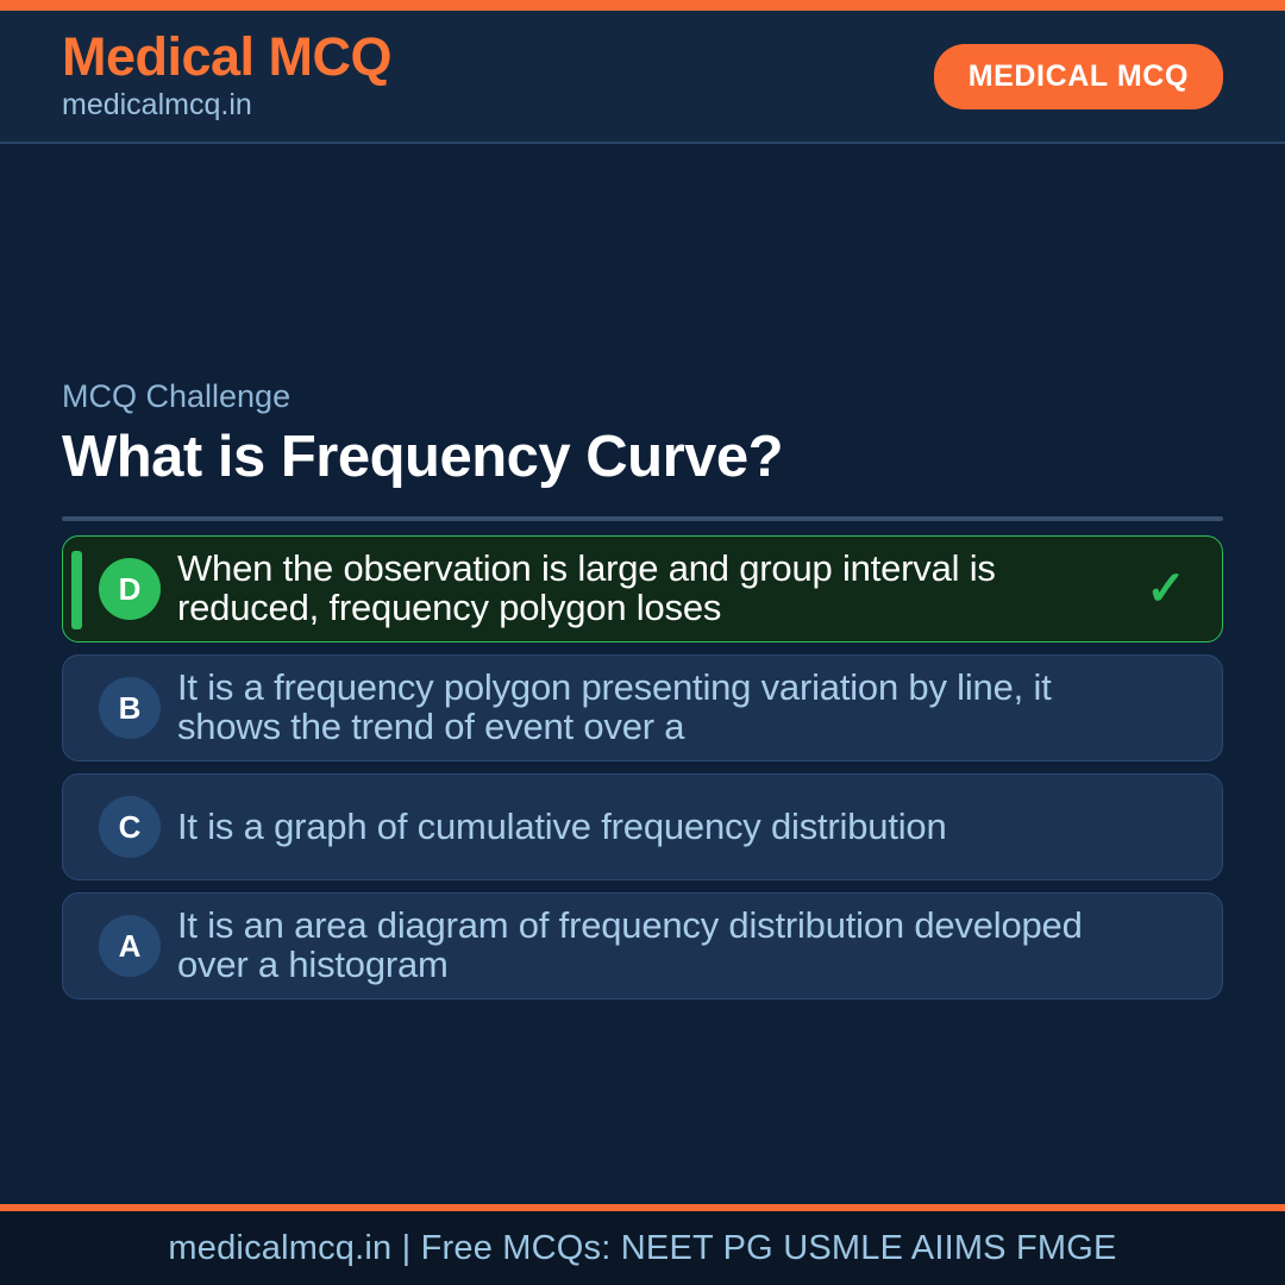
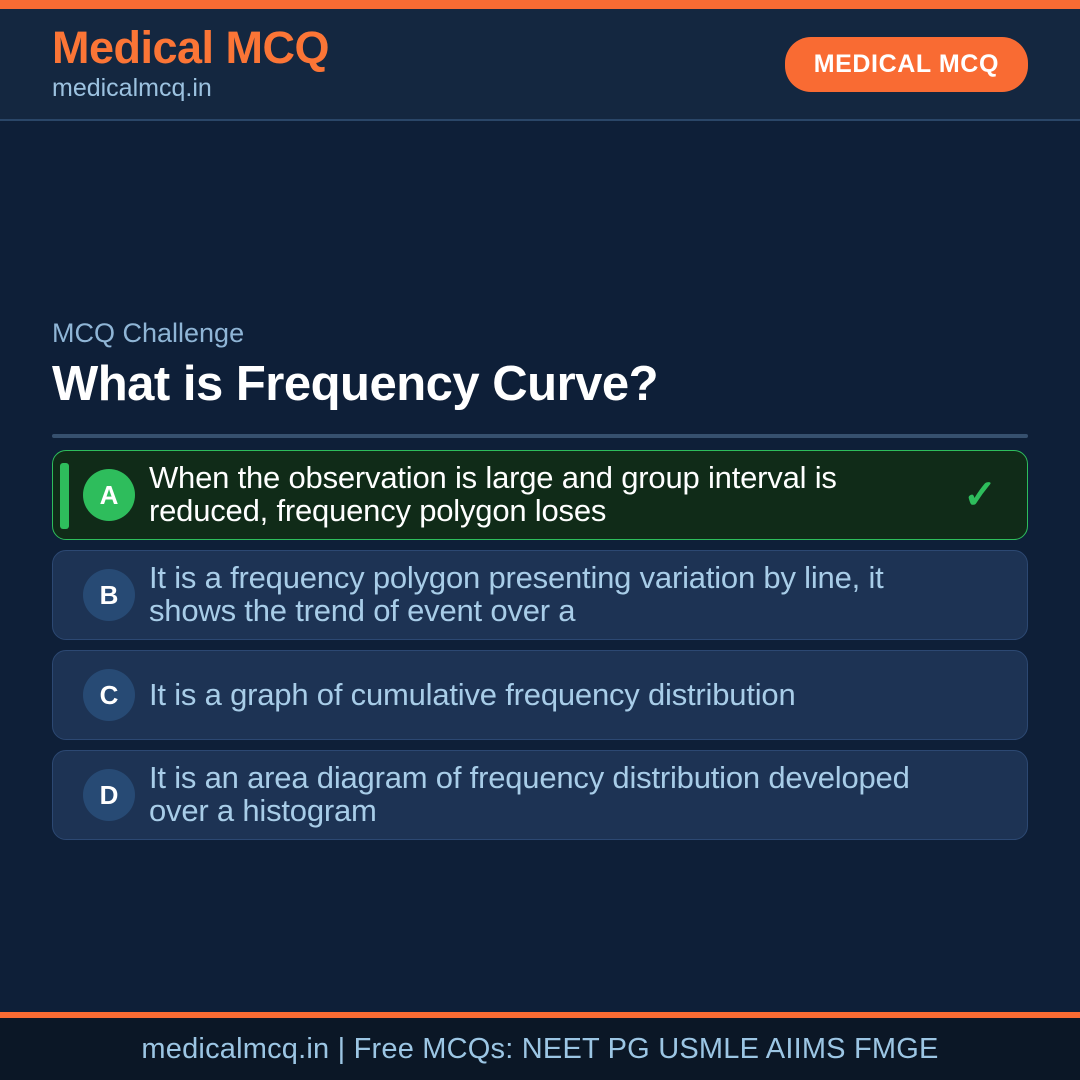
  Medical MCQ
  medicalmcq.in
  MEDICAL MCQ
  MCQ Challenge
  What is Frequency Curve?
- D
+ A
  When the observation is large and group interval is reduced, frequency polygon loses
  ✓
  B
  It is a frequency polygon presenting variation by line, it shows the trend of event over a
  C
  It is a graph of cumulative frequency distribution
- A
+ D
  It is an area diagram of frequency distribution developed over a histogram
  medicalmcq.in | Free MCQs: NEET PG USMLE AIIMS FMGE
